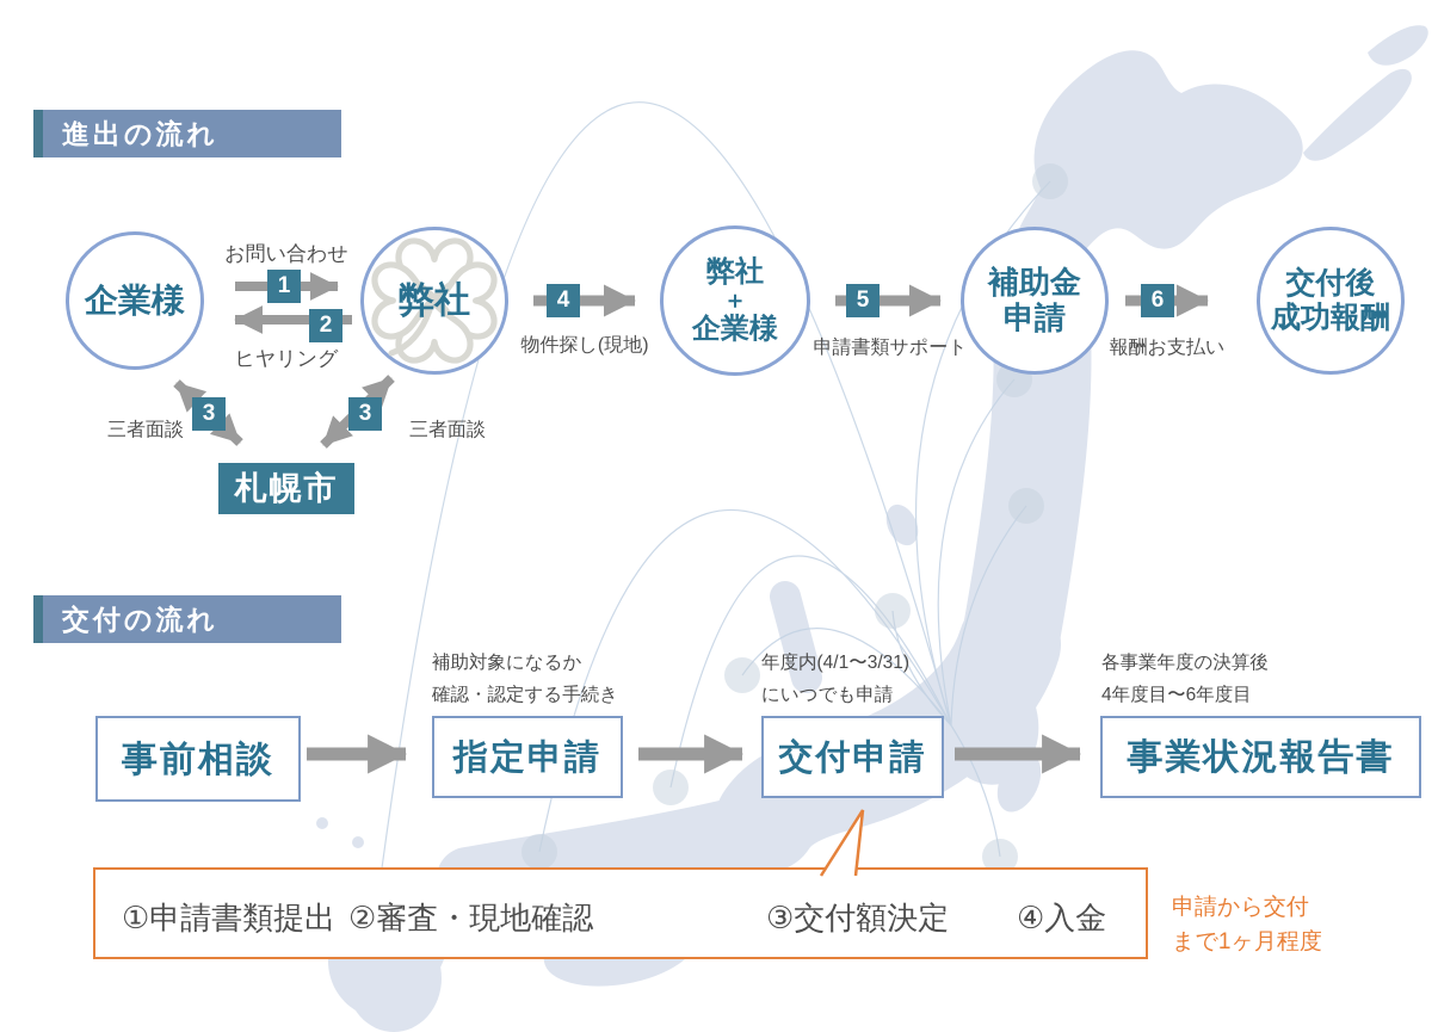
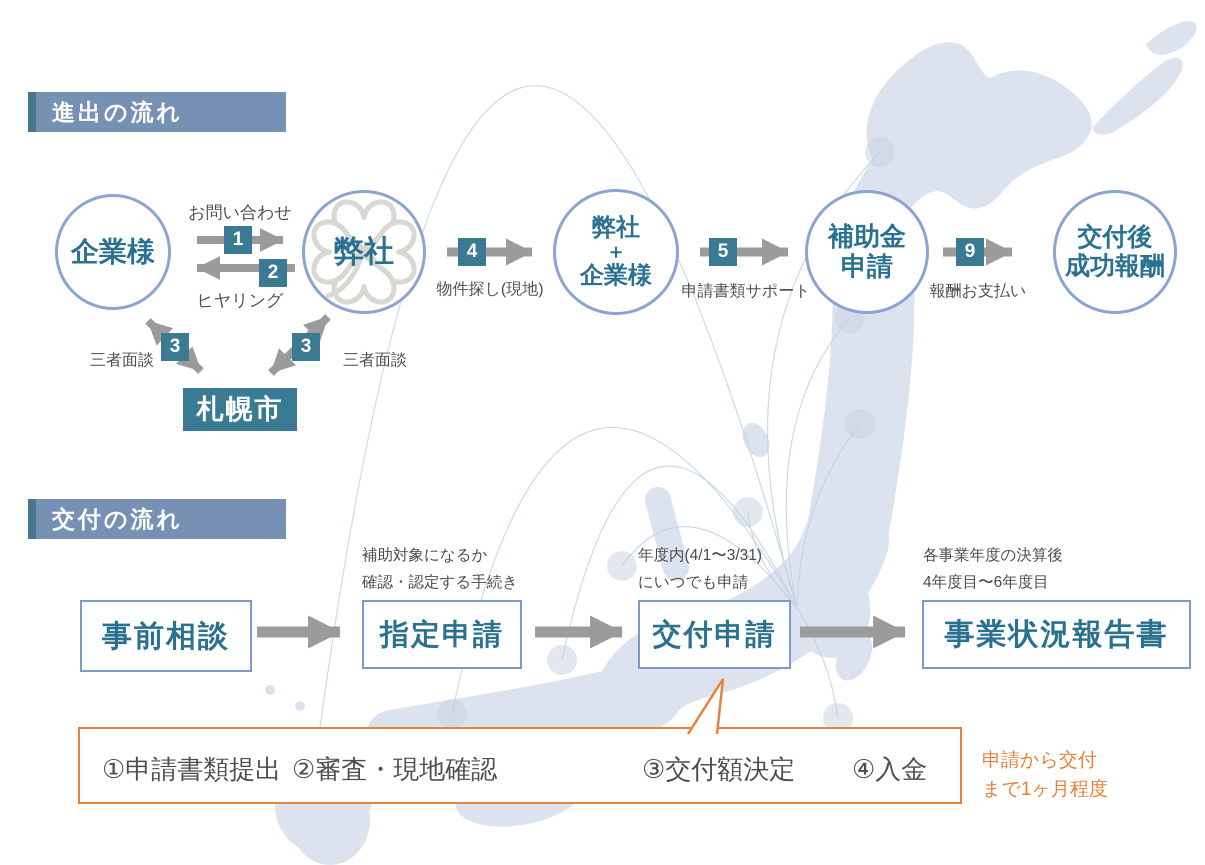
  進出の流れ
  企業様
  弊社
  弊社
  ＋
  企業様
  補助金
  申請
  交付後
  成功報酬
  1
  2
  3
  3
  4
  5
- 6
+ 9
  お問い合わせ
  ヒヤリング
  三者面談
  三者面談
  物件探し(現地)
  申請書類サポート
  報酬お支払い
  札幌市
  交付の流れ
  事前相談
  補助対象になるか
  確認・認定する手続き
  指定申請
  年度内(4/1〜3/31)
  にいつでも申請
  交付申請
  各事業年度の決算後
  4年度目〜6年度目
  事業状況報告書
  ①申請書類提出
  ②審査・現地確認
  ③交付額決定
  ④入金
  申請から交付
  まで1ヶ月程度
